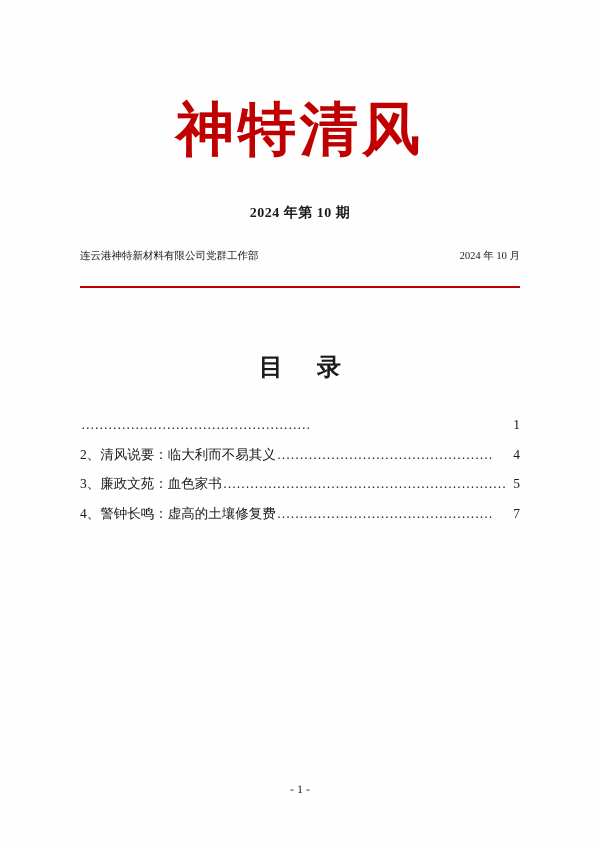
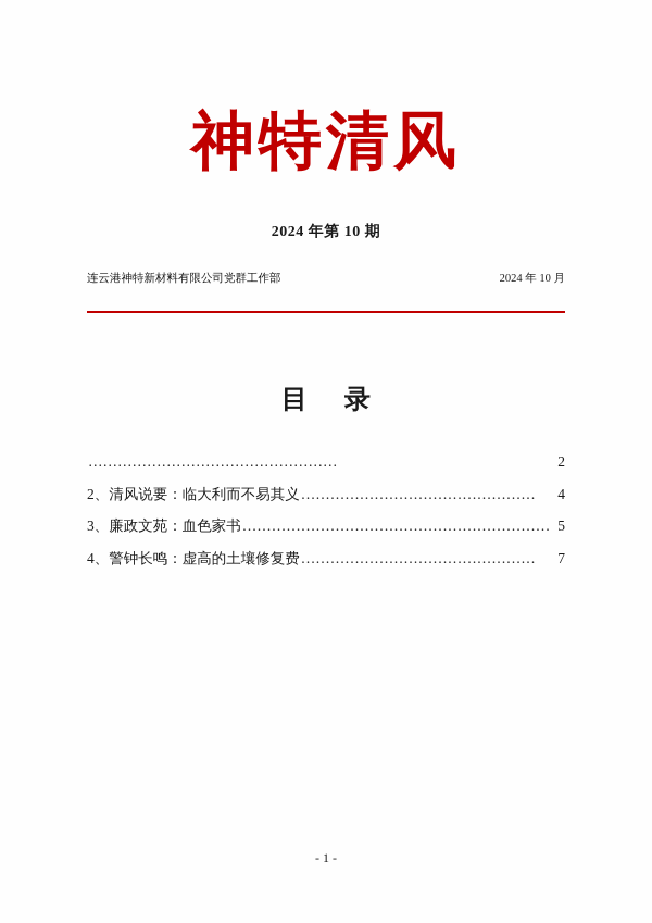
  神特清风
  2024 年第 10 期
  连云港神特新材料有限公司党群工作部
  2024 年 10 月
  目 录
  ……………………………………………
- 1
+ 2
  2、清风说要：临大利而不易其义
  …………………………………………
  4
  3、廉政文苑：血色家书
  ………………………………………………………
  5
  4、警钟长鸣：虚高的土壤修复费
  …………………………………………
  7
  - 1 -
